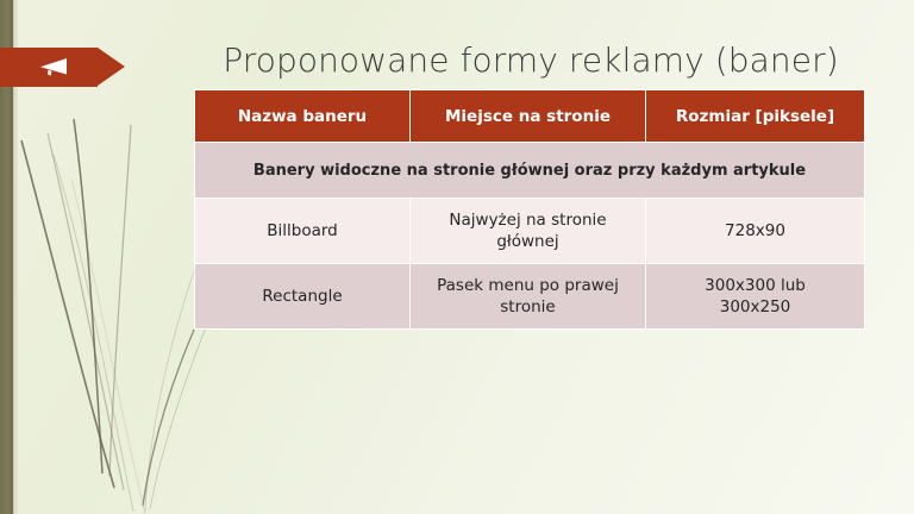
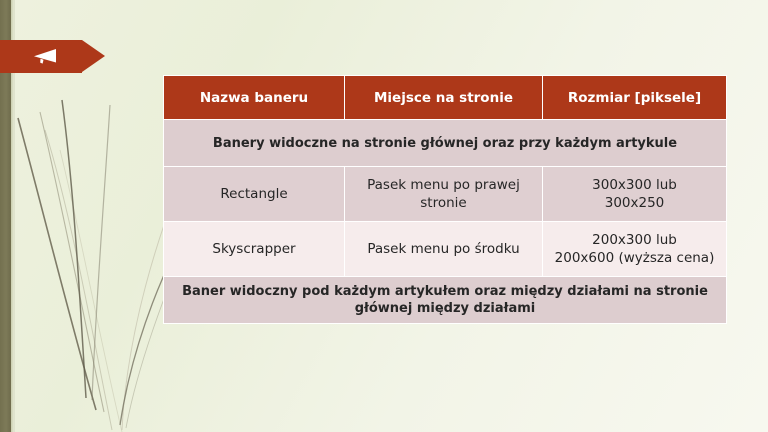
- Proponowane formy reklamy (baner)
  Nazwa baneru	Miejsce na stronie	Rozmiar [piksele]
  Banery widoczne na stronie głównej oraz przy każdym artykule
- Billboard	Najwyżej na stronie głównej	728x90
  Rectangle	Pasek menu po prawej stronie	300x300 lub 300x250
+ Skyscrapper	Pasek menu po środku	200x300 lub 200x600 (wyższa cena)
+ Baner widoczny pod każdym artykułem oraz między działami na stronie głównej między działami
